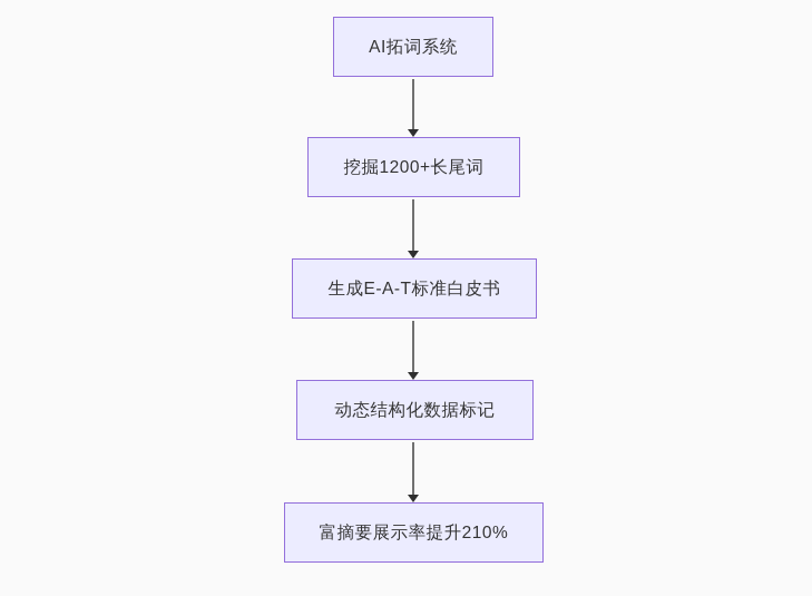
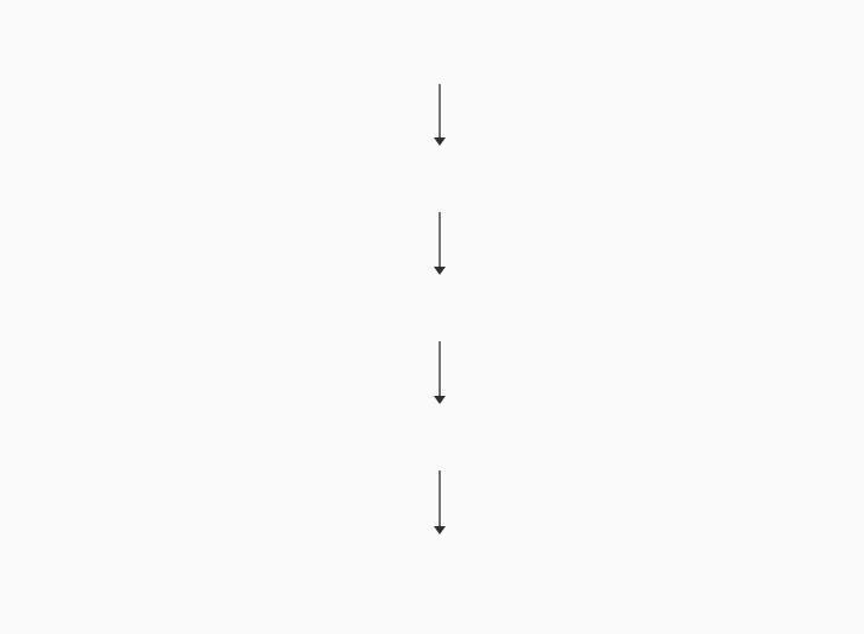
- AI拓词系统
- 挖掘1200+长尾词
- 生成E-A-T标准白皮书
- 动态结构化数据标记
- 富摘要展示率提升210%
